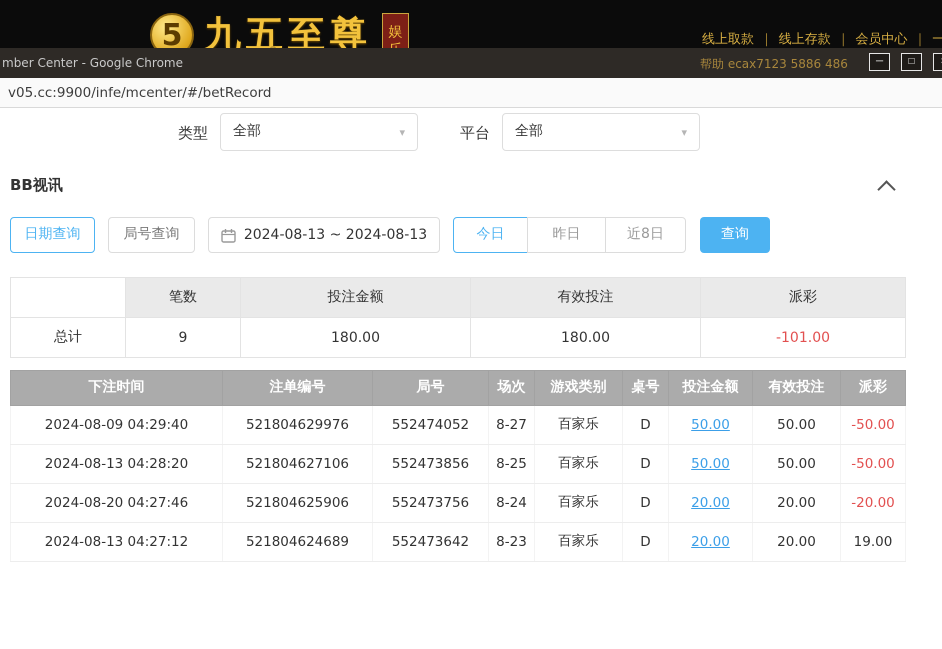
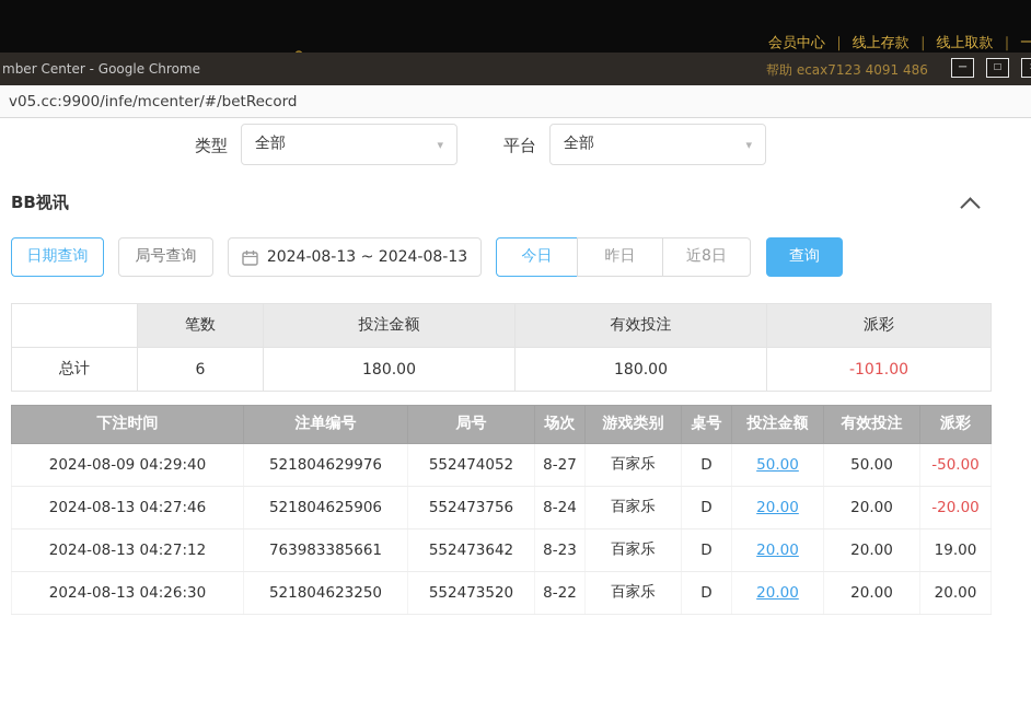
- 5
- 九五至尊
- 娱
- 线上取款
+ 会员中心
  线上存款
- 会员中心
+ 线上取款
  mber Center - Google Chrome
- 帮助 ecax7123 5886 486
+ 帮助 ecax7123 4091 486
  ─
  □
  v05.cc:9900/infe/mcenter/#/betRecord
  类型
  全部
  ▾
  平台
  全部
  ▾
  BB视讯
  日期查询
  局号查询
  2024-08-13 ~ 2024-08-13
  今日
  昨日
  近8日
  查询
  	笔数	投注金额	有效投注	派彩
- 总计	9	180.00	180.00	-101.00
+ 总计	6	180.00	180.00	-101.00
  下注时间	注单编号	局号	场次	游戏类别	桌号	投注金额	有效投注	派彩
  2024-08-09 04:29:40	521804629976	552474052	8-27	百家乐	D	50.00	50.00	-50.00
- 2024-08-13 04:28:20	521804627106	552473856	8-25	百家乐	D	50.00	50.00	-50.00
- 2024-08-20 04:27:46	521804625906	552473756	8-24	百家乐	D	20.00	20.00	-20.00
+ 2024-08-13 04:27:46	521804625906	552473756	8-24	百家乐	D	20.00	20.00	-20.00
- 2024-08-13 04:27:12	521804624689	552473642	8-23	百家乐	D	20.00	20.00	19.00
+ 2024-08-13 04:27:12	763983385661	552473642	8-23	百家乐	D	20.00	20.00	19.00
+ 2024-08-13 04:26:30	521804623250	552473520	8-22	百家乐	D	20.00	20.00	20.00
